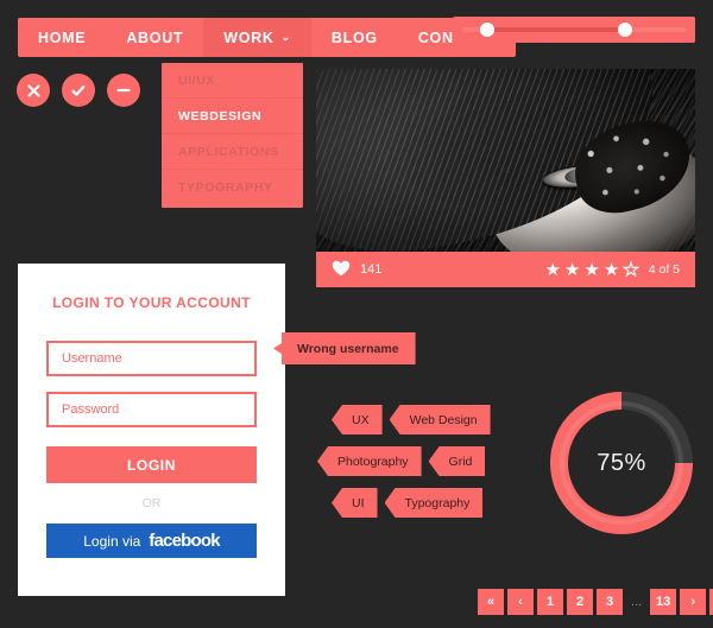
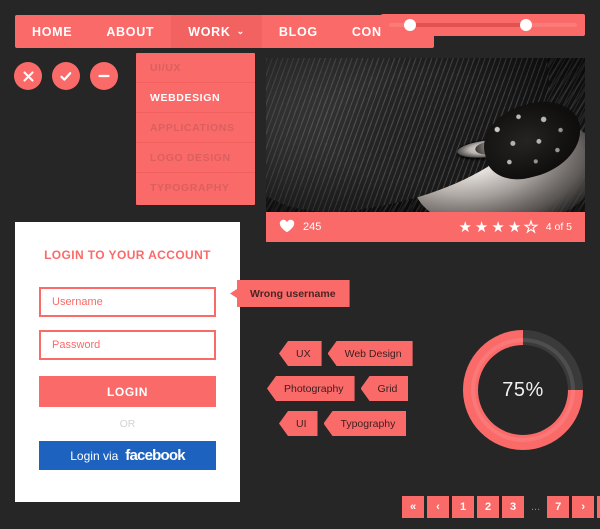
  HOME
  ABOUT
  WORK
  ⌄
  BLOG
  UI/UX
  WEBDESIGN
  APPLICATIONS
+ LOGO DESIGN
  TYPOGRAPHY
- 141
+ 245
  ★
  ★
  ★
  ★
  ★
  4 of 5
  LOGIN TO YOUR ACCOUNT
  Username
  Password
  LOGIN
  OR
  Login via
  facebook
  Wrong username
  UX
  Web Design
  Photography
  Grid
  UI
  Typography
  75%
  «
  ‹
  1
  2
  3
  ...
- 13
+ 7
  ›
